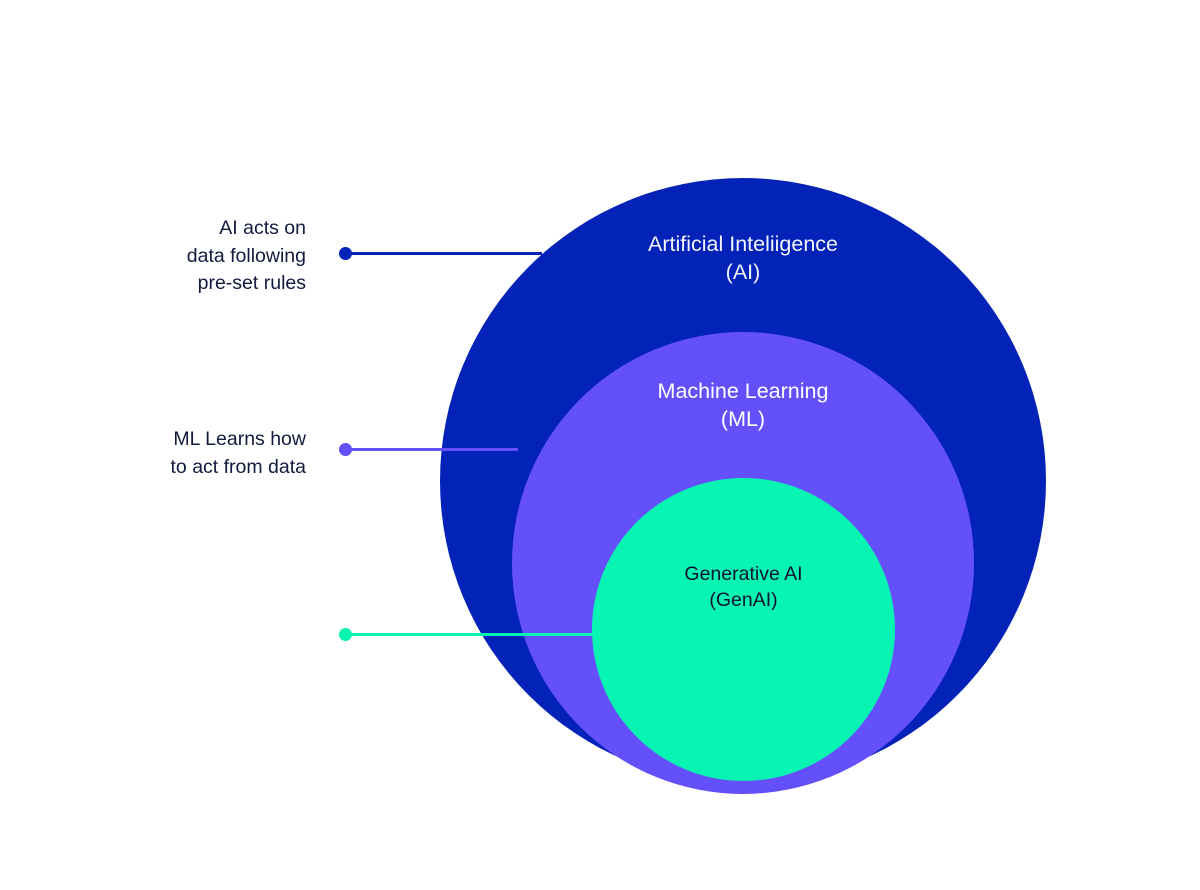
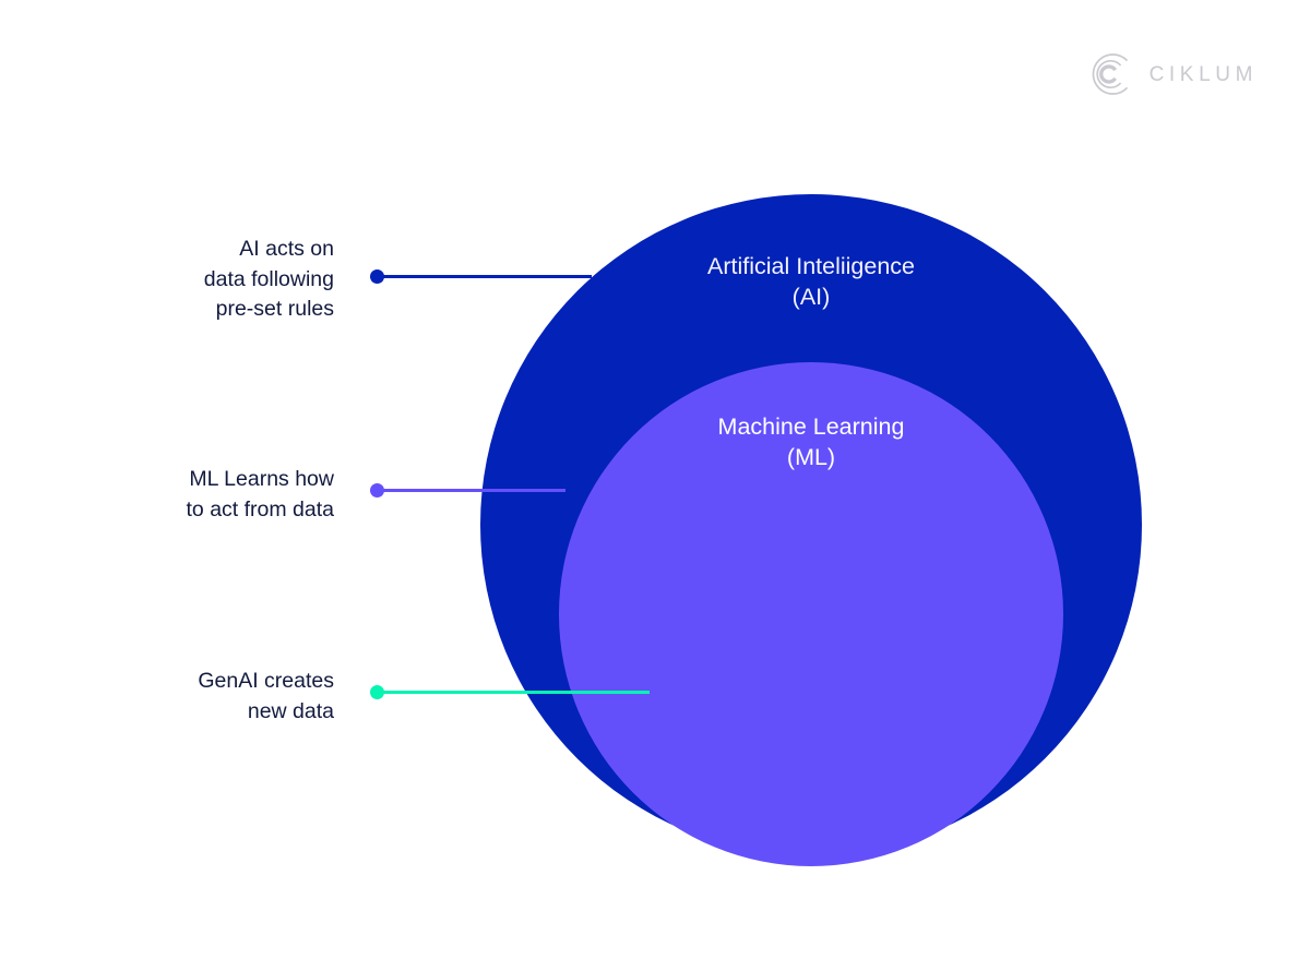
+ CIKLUM
  Artificial Inteliigence
  (AI)
  Machine Learning
  (ML)
- Generative AI
- (GenAI)
  AI acts on
  data following
  pre-set rules
  ML Learns how
  to act from data
+ GenAI creates
+ new data
